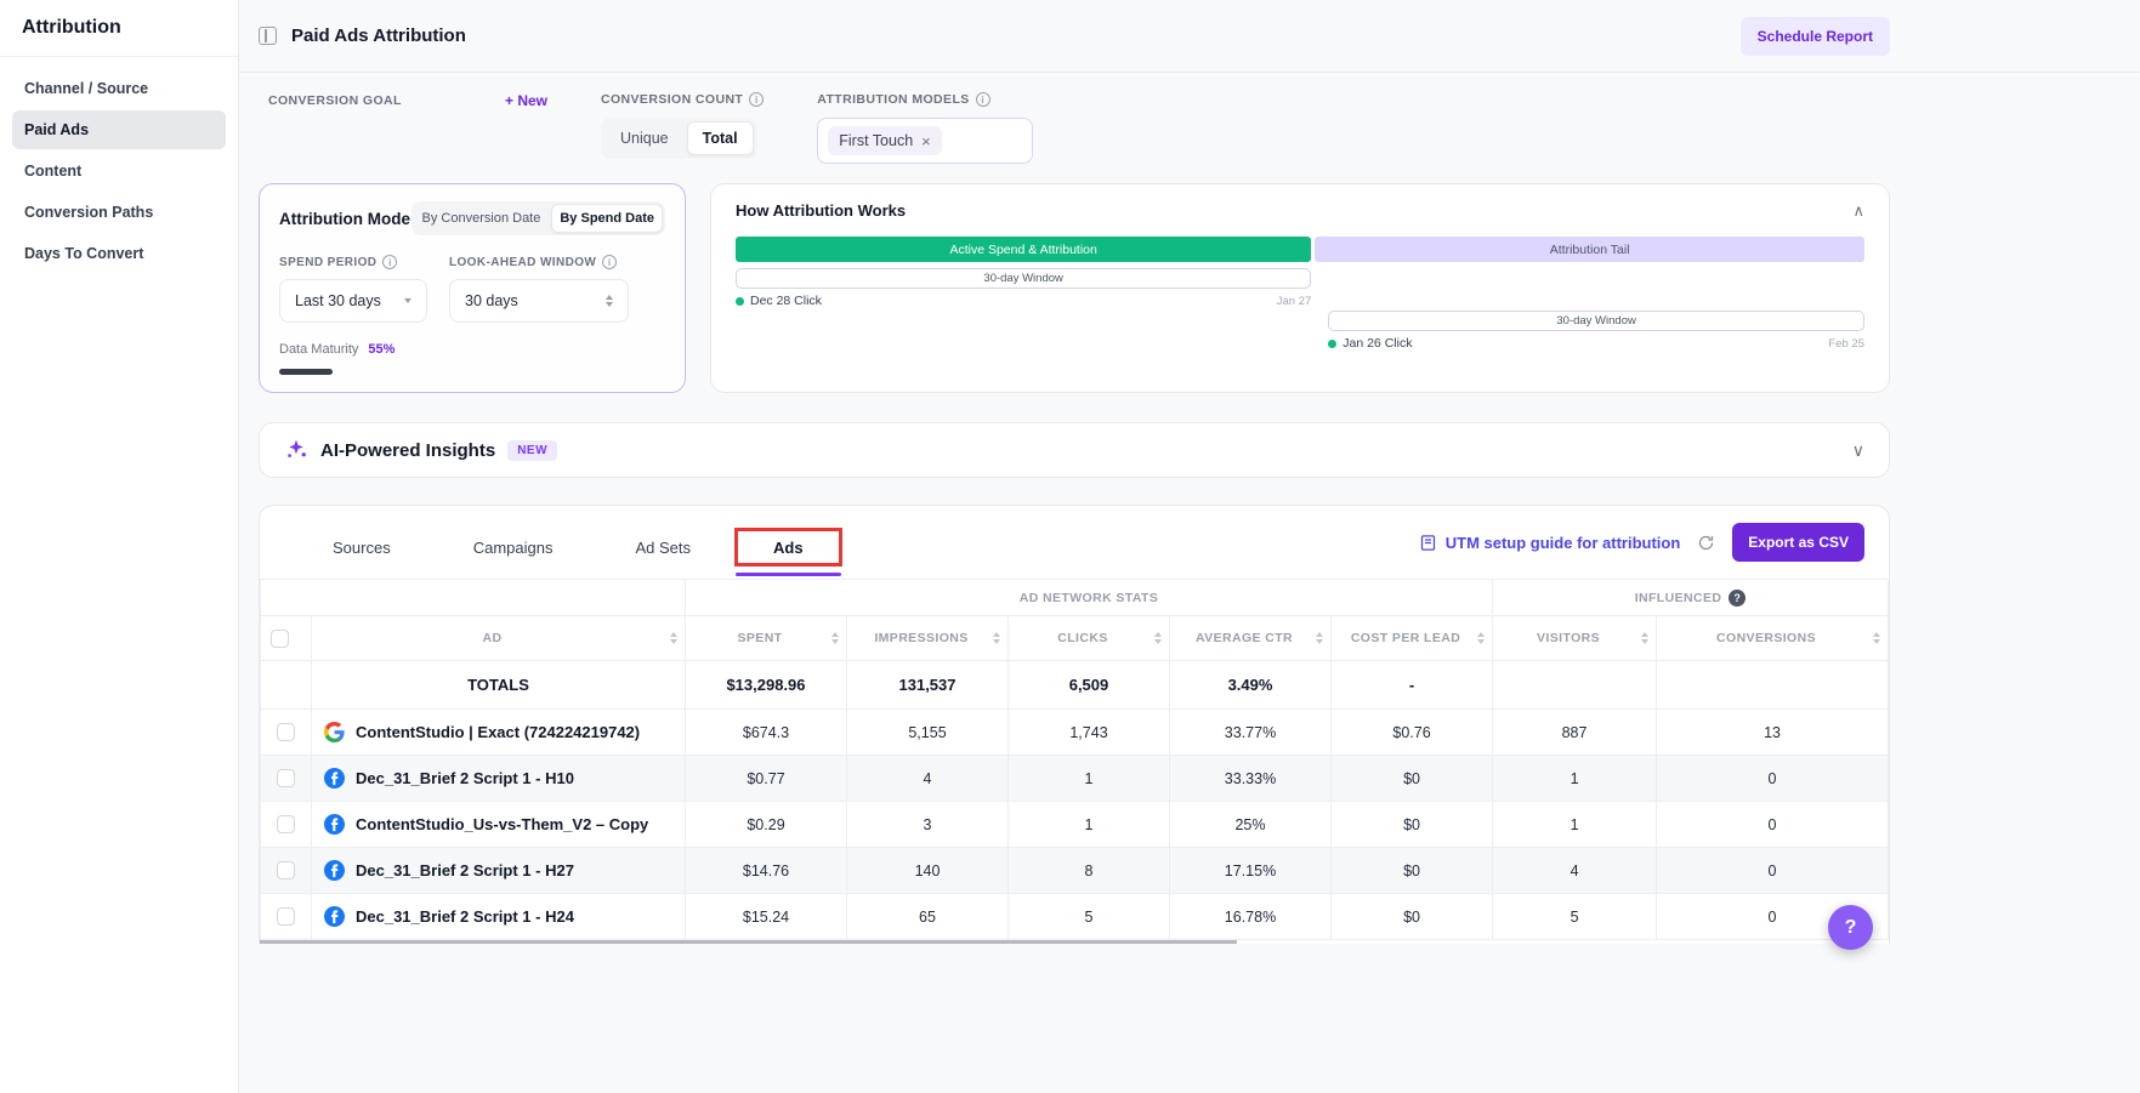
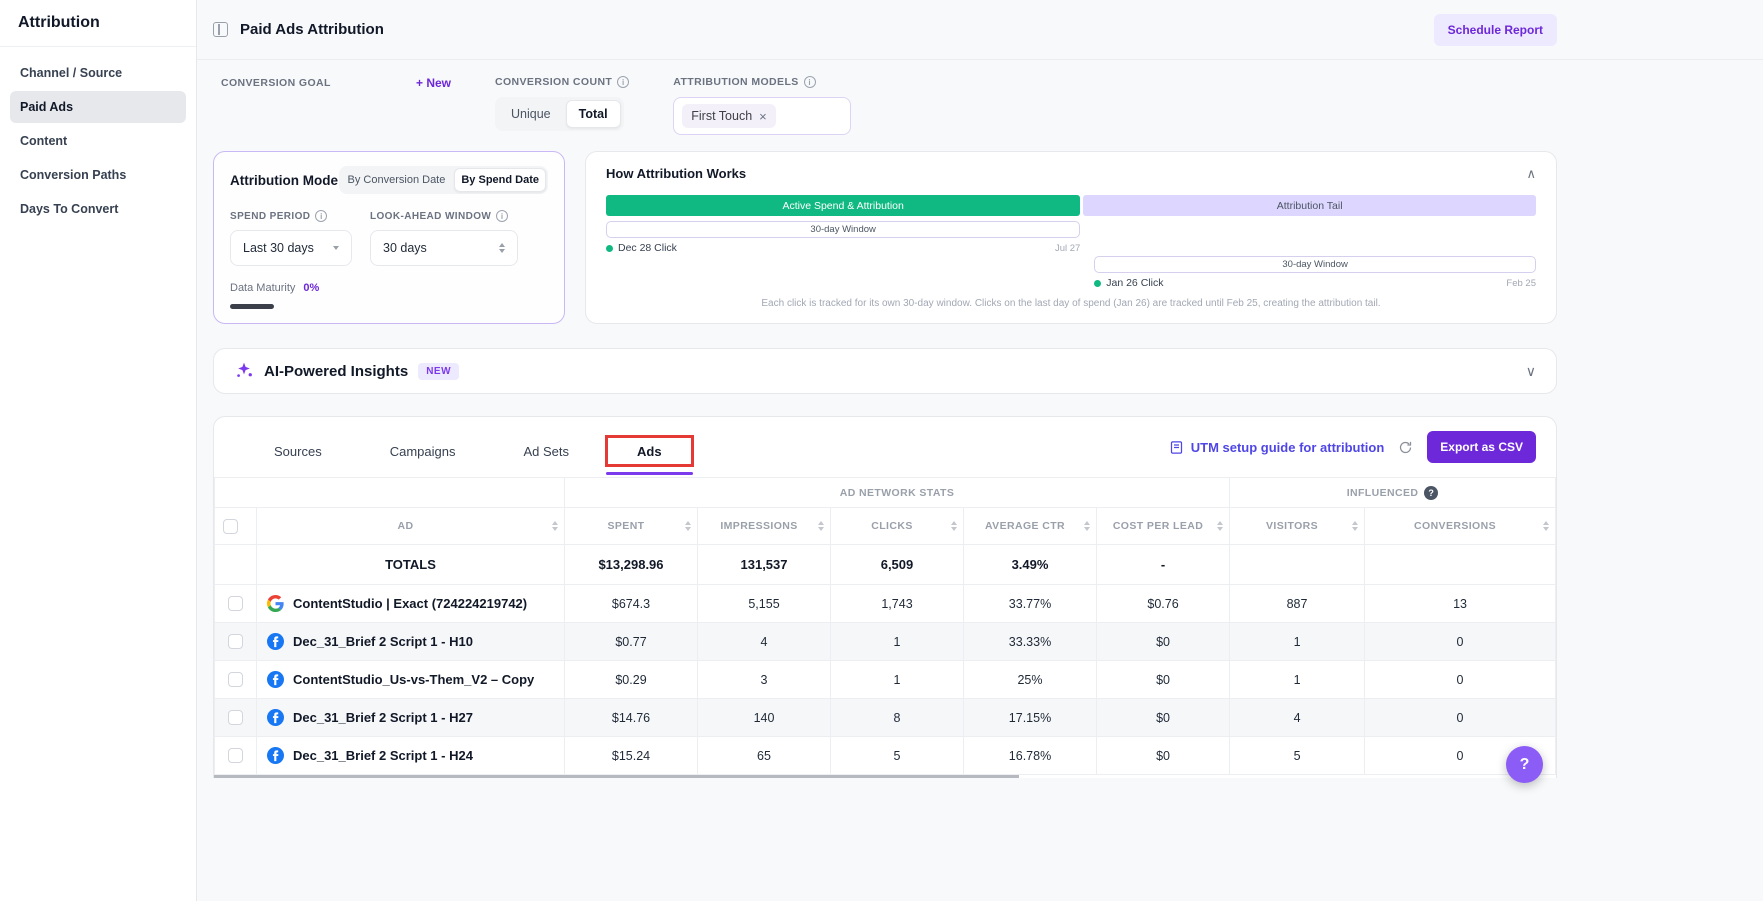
  Attribution
  Channel / Source
  Paid Ads
  Content
  Conversion Paths
  Days To Convert
  Paid Ads Attribution
  Schedule Report
  CONVERSION GOAL
  + New
  CONVERSION COUNT
  i
  Unique
  Total
  ATTRIBUTION MODELS
  i
  First Touch
  ×
  Attribution Mode
  By Conversion Date
  By Spend Date
  SPEND PERIOD
  i
  Last 30 days
  LOOK-AHEAD WINDOW
  i
  30 days
  Data Maturity
- 55%
+ 0%
  How Attribution Works
  ∧
  Active Spend & Attribution
  Attribution Tail
  30-day Window
  Dec 28 Click
- Jan 27
+ Jul 27
  30-day Window
  Jan 26 Click
  Feb 25
+ Each click is tracked for its own 30-day window. Clicks on the last day of spend (Jan 26) are tracked until Feb 25, creating the attribution tail.
  AI-Powered Insights
  NEW
  ∨
  Sources
  Campaigns
  Ad Sets
  Ads
  UTM setup guide for attribution
  Export as CSV
  	AD NETWORK STATS	INFLUENCED ?
  	AD	SPENT	IMPRESSIONS	CLICKS	AVERAGE CTR	COST PER LEAD	VISITORS	CONVERSIONS
  	TOTALS	$13,298.96	131,537	6,509	3.49%	-
  	ContentStudio | Exact (724224219742)	$674.3	5,155	1,743	33.77%	$0.76	887	13
  	Dec_31_Brief 2 Script 1 - H10	$0.77	4	1	33.33%	$0	1	0
  	ContentStudio_Us-vs-Them_V2 – Copy	$0.29	3	1	25%	$0	1	0
  	Dec_31_Brief 2 Script 1 - H27	$14.76	140	8	17.15%	$0	4	0
  	Dec_31_Brief 2 Script 1 - H24	$15.24	65	5	16.78%	$0	5	0
  ?
